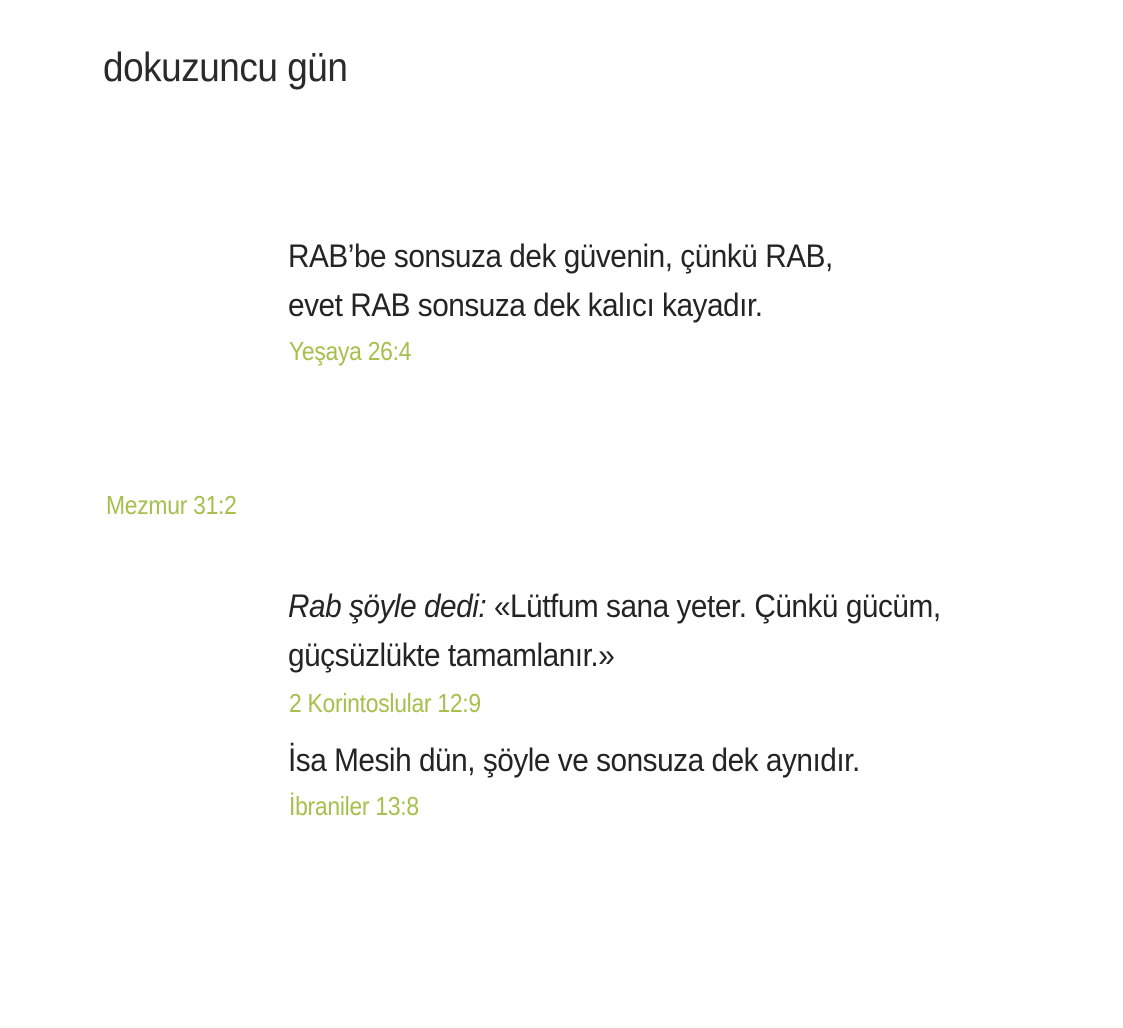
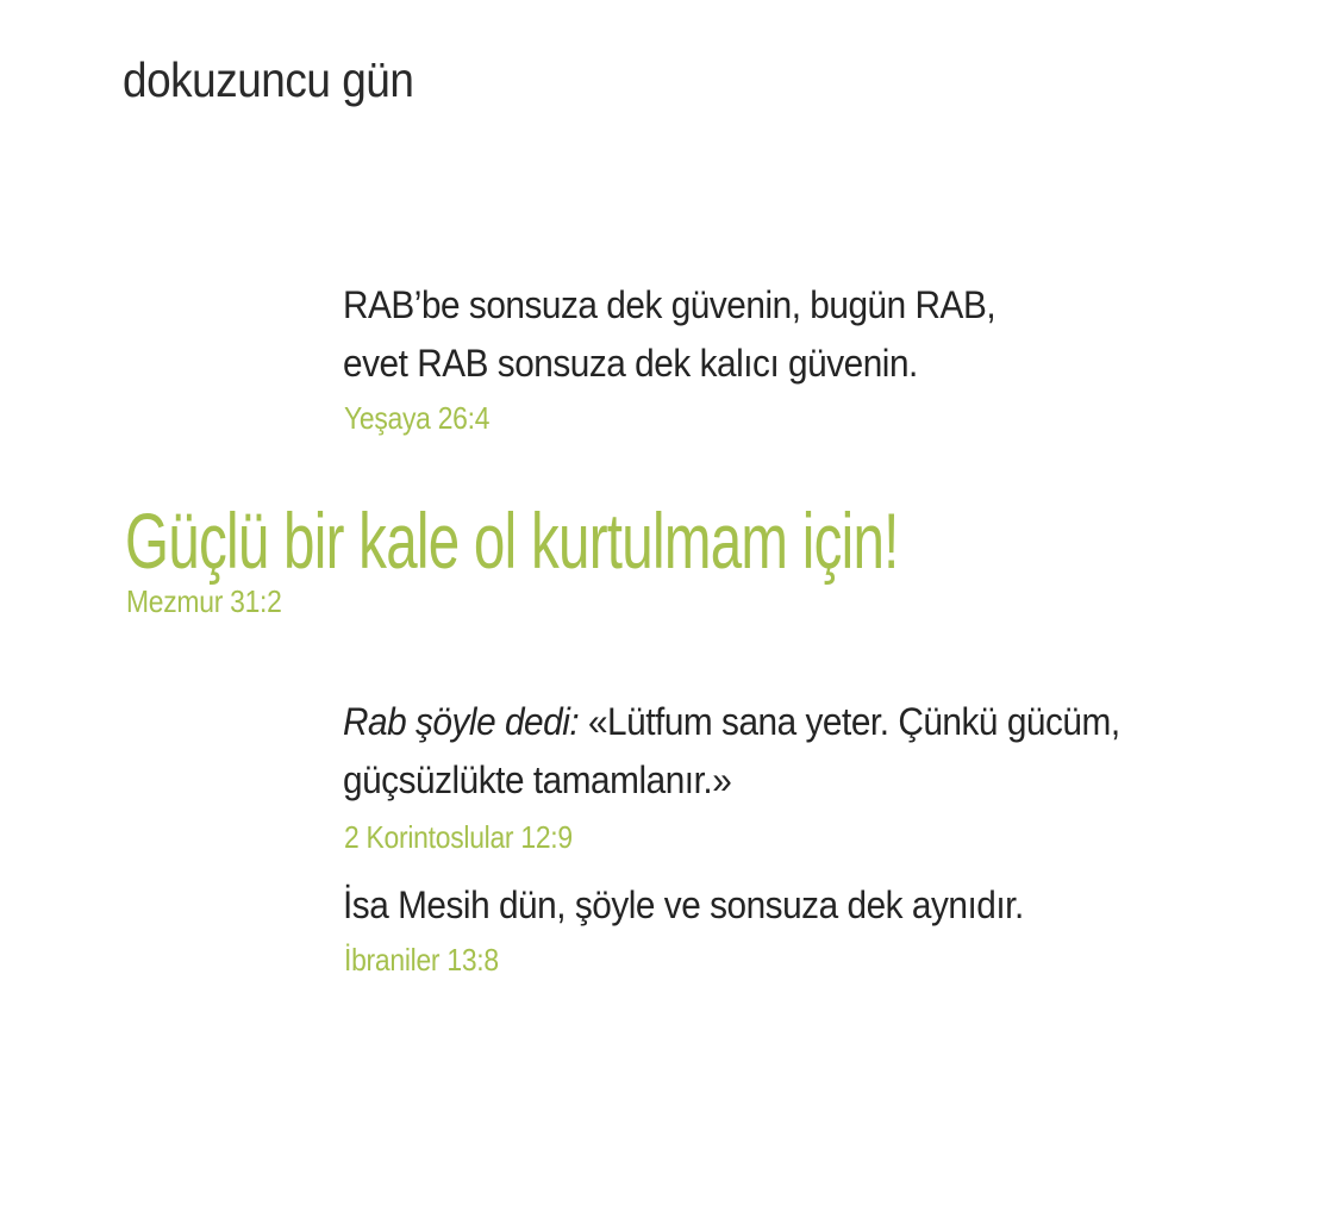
  dokuzuncu gün
- RAB’be sonsuza dek güvenin, çünkü RAB,
+ RAB’be sonsuza dek güvenin, bugün RAB,
- evet RAB sonsuza dek kalıcı kayadır.
+ evet RAB sonsuza dek kalıcı güvenin.
  Yeşaya 26:4
+ Güçlü bir kale ol kurtulmam için!
  Mezmur 31:2
  Rab şöyle dedi: «Lütfum sana yeter. Çünkü gücüm,
  güçsüzlükte tamamlanır.»
  2 Korintoslular 12:9
  İsa Mesih dün, şöyle ve sonsuza dek aynıdır.
  İbraniler 13:8
